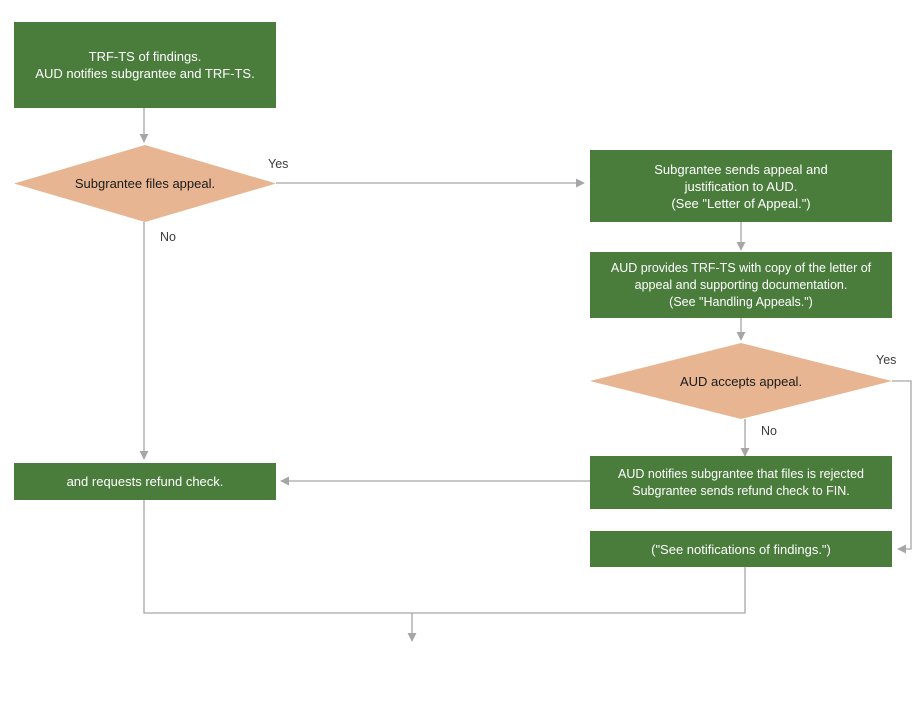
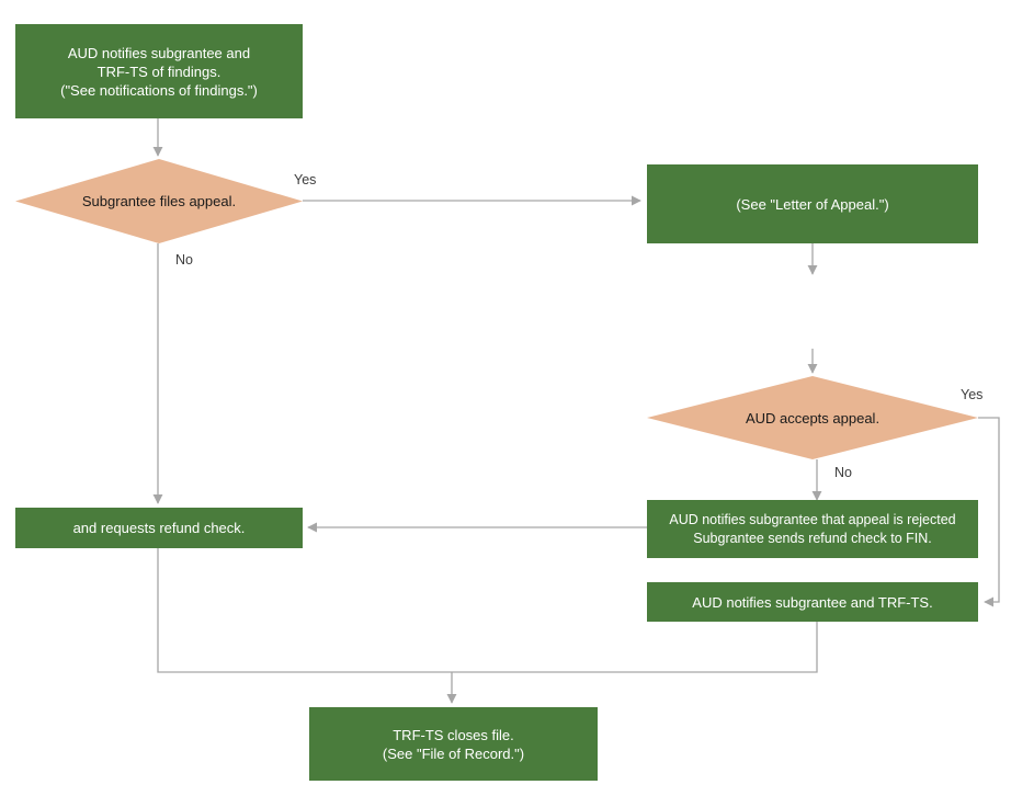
+ AUD notifies subgrantee and
  TRF-TS of findings.
- AUD notifies subgrantee and TRF-TS.
+ ("See notifications of findings.")
  Subgrantee files appeal.
  Yes
  No
- Subgrantee sends appeal and
- justification to AUD.
  (See "Letter of Appeal.")
- AUD provides TRF-TS with copy of the letter of
- appeal and supporting documentation.
- (See "Handling Appeals.")
  AUD accepts appeal.
  Yes
  No
- AUD notifies subgrantee that files is rejected
+ AUD notifies subgrantee that appeal is rejected
  Subgrantee sends refund check to FIN.
- ("See notifications of findings.")
+ AUD notifies subgrantee and TRF-TS.
  and requests refund check.
+ TRF-TS closes file.
+ (See "File of Record.")
